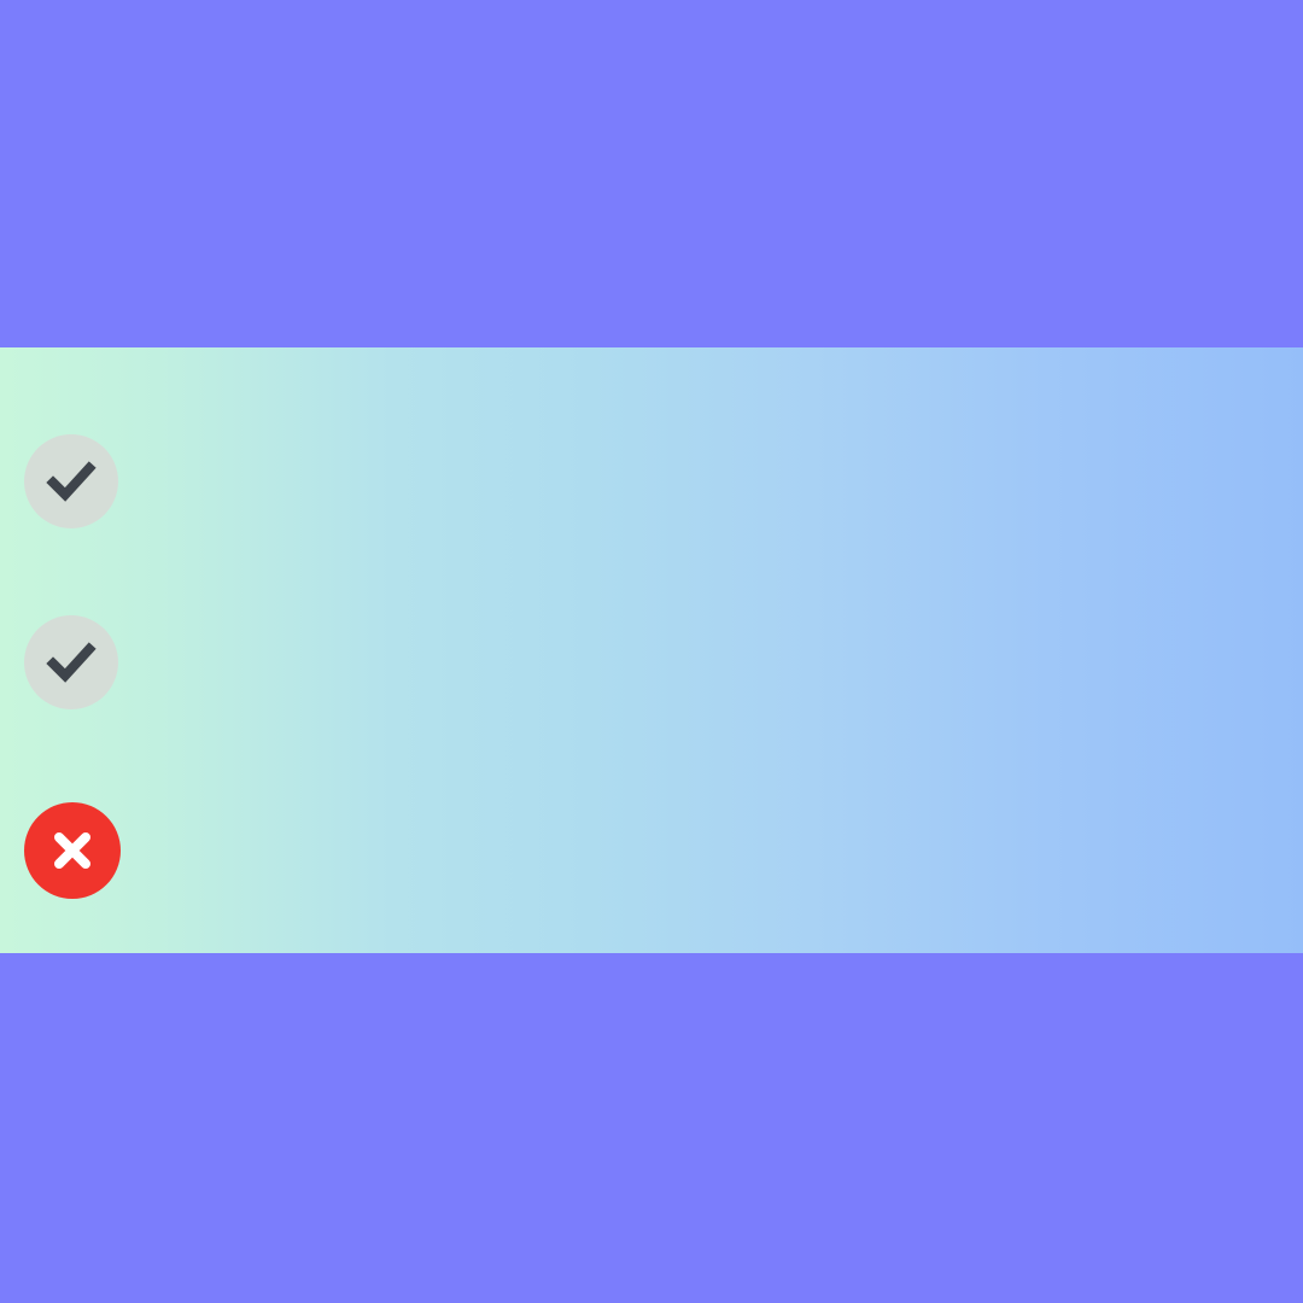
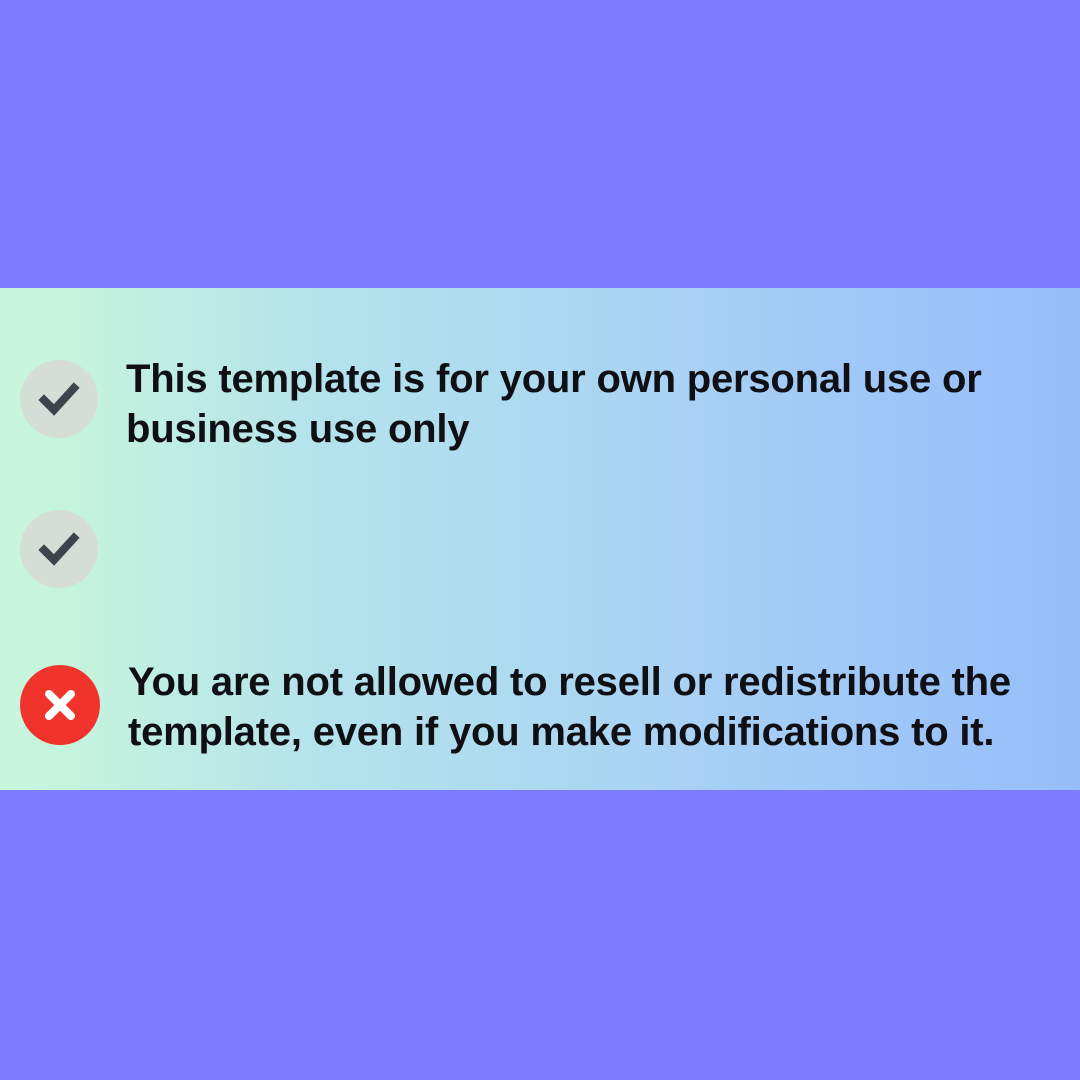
+ This template is for your own personal use or
+ business use only
+ You are not allowed to resell or redistribute the
+ template, even if you make modifications to it.
